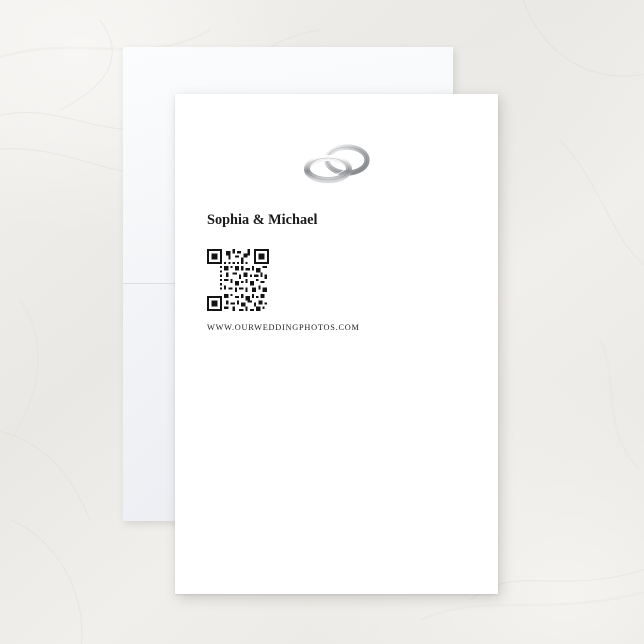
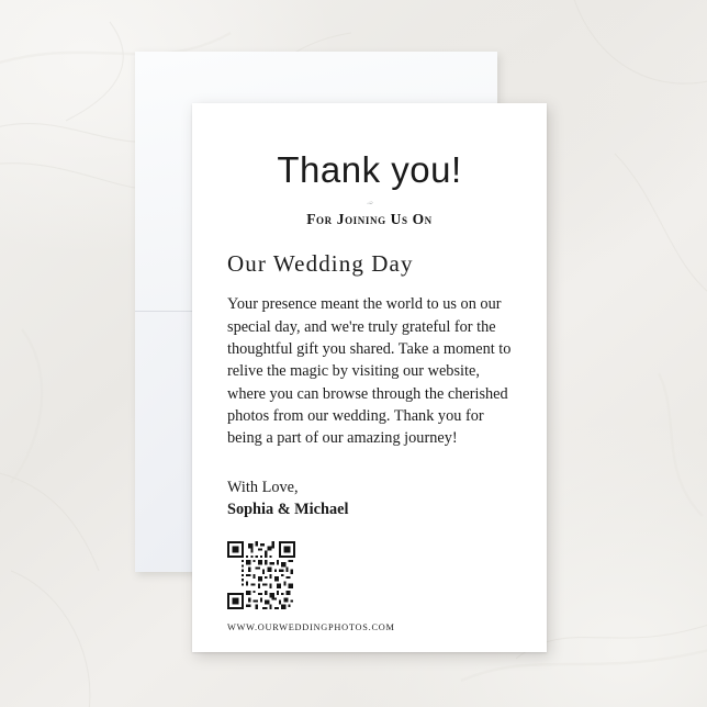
+ Thank you!
+ For Joining Us On
+ Our Wedding Day
+ Your presence meant the world to us on our special day, and we're truly grateful for the thoughtful gift you shared. Take a moment to relive the magic by visiting our website, where you can browse through the cherished photos from our wedding. Thank you for being a part of our amazing journey!
+ With Love,
  Sophia & Michael
  WWW.OURWEDDINGPHOTOS.COM
